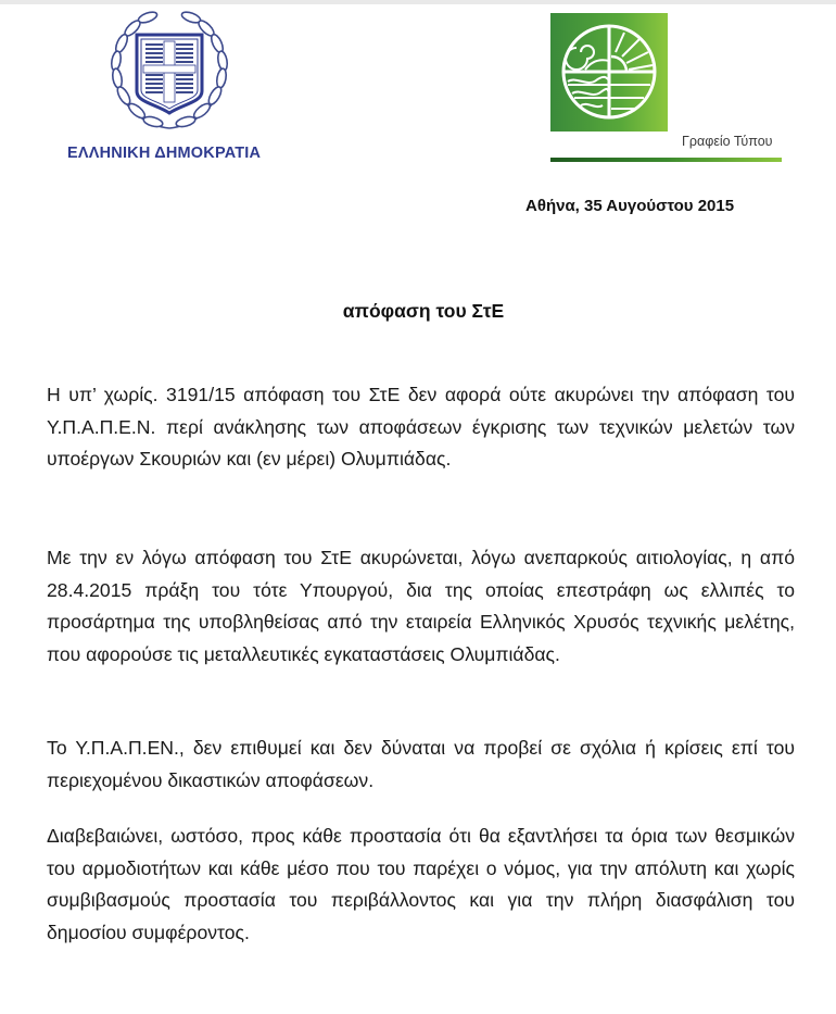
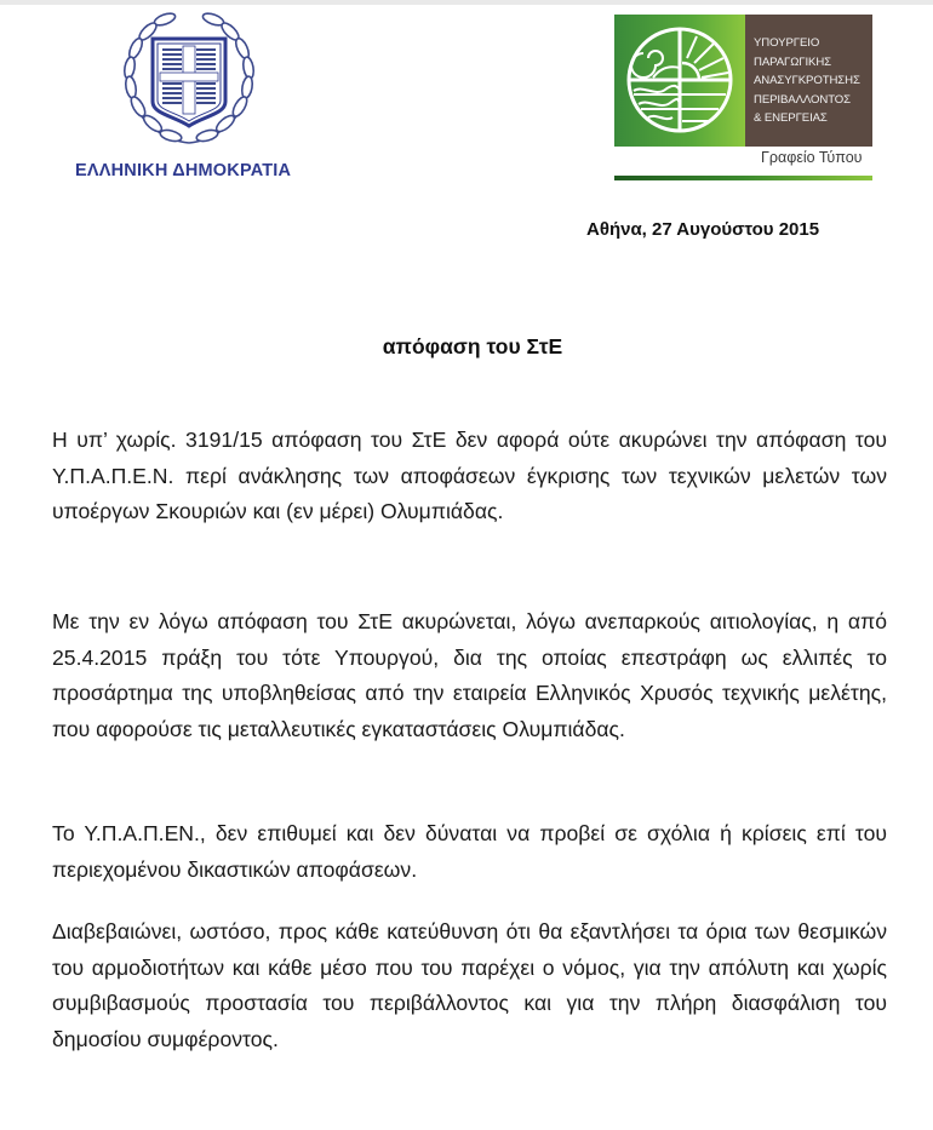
  ΕΛΛΗΝΙΚΗ ΔΗΜΟΚΡΑΤΙΑ
+ ΥΠΟΥΡΓΕΙΟ
+ ΠΑΡΑΓΩΓΙΚΗΣ
+ ΑΝΑΣΥΓΚΡΟΤΗΣΗΣ
+ ΠΕΡΙΒΑΛΛΟΝΤΟΣ
+ & ΕΝΕΡΓΕΙΑΣ
  Γραφείο Τύπου
- Αθήνα, 35 Αυγούστου 2015
+ Αθήνα, 27 Αυγούστου 2015
  απόφαση του ΣτΕ
  Η υπ’ χωρίς. 3191/15 απόφαση του ΣτΕ δεν αφορά ούτε ακυρώνει την απόφαση του Υ.Π.Α.Π.Ε.Ν. περί ανάκλησης των αποφάσεων έγκρισης των τεχνικών μελετών των υποέργων Σκουριών και (εν μέρει) Ολυμπιάδας.
- Με την εν λόγω απόφαση του ΣτΕ ακυρώνεται, λόγω ανεπαρκούς αιτιολογίας, η από 28.4.2015 πράξη του τότε Υπουργού, δια της οποίας επεστράφη ως ελλιπές το προσάρτημα της υποβληθείσας από την εταιρεία Ελληνικός Χρυσός τεχνικής μελέτης, που αφορούσε τις μεταλλευτικές εγκαταστάσεις Ολυμπιάδας.
+ Με την εν λόγω απόφαση του ΣτΕ ακυρώνεται, λόγω ανεπαρκούς αιτιολογίας, η από 25.4.2015 πράξη του τότε Υπουργού, δια της οποίας επεστράφη ως ελλιπές το προσάρτημα της υποβληθείσας από την εταιρεία Ελληνικός Χρυσός τεχνικής μελέτης, που αφορούσε τις μεταλλευτικές εγκαταστάσεις Ολυμπιάδας.
  Το Υ.Π.Α.Π.ΕΝ., δεν επιθυμεί και δεν δύναται να προβεί σε σχόλια ή κρίσεις επί του περιεχομένου δικαστικών αποφάσεων.
- Διαβεβαιώνει, ωστόσο, προς κάθε προστασία ότι θα εξαντλήσει τα όρια των θεσμικών του αρμοδιοτήτων και κάθε μέσο που του παρέχει ο νόμος, για την απόλυτη και χωρίς συμβιβασμούς προστασία του περιβάλλοντος και για την πλήρη διασφάλιση του δημοσίου συμφέροντος.
+ Διαβεβαιώνει, ωστόσο, προς κάθε κατεύθυνση ότι θα εξαντλήσει τα όρια των θεσμικών του αρμοδιοτήτων και κάθε μέσο που του παρέχει ο νόμος, για την απόλυτη και χωρίς συμβιβασμούς προστασία του περιβάλλοντος και για την πλήρη διασφάλιση του δημοσίου συμφέροντος.
